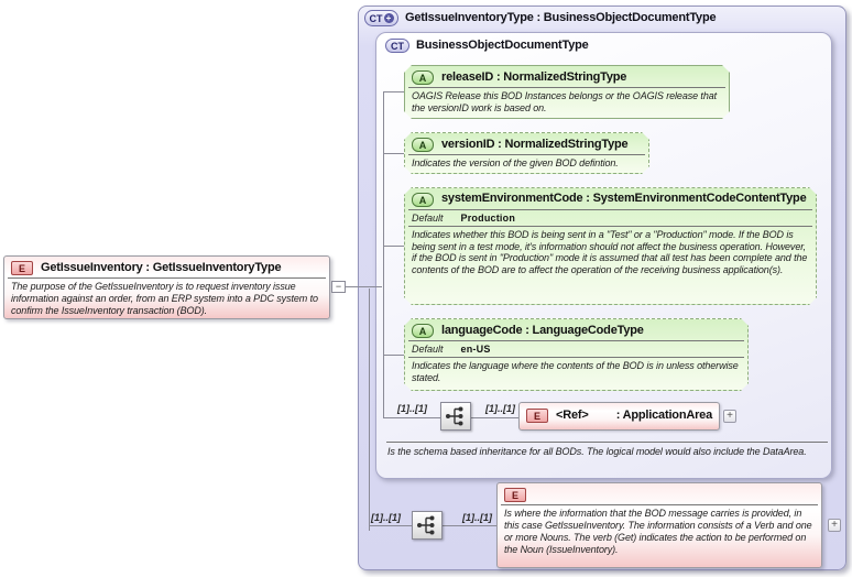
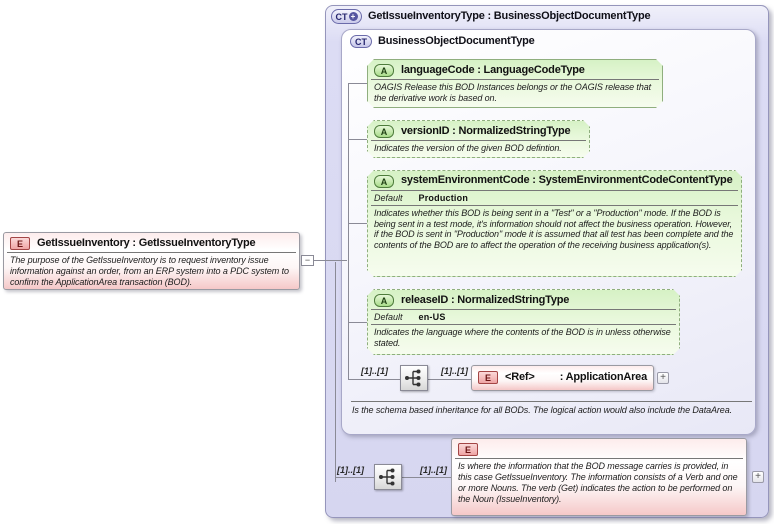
  E
  GetIssueInventory : GetIssueInventoryType
- The purpose of the GetIssueInventory is to request inventory issue information against an order, from an ERP system into a PDC system to confirm the IssueInventory transaction (BOD).
+ The purpose of the GetIssueInventory is to request inventory issue information against an order, from an ERP system into a PDC system to confirm the ApplicationArea transaction (BOD).
  −
  CT
  +
  GetIssueInventoryType : BusinessObjectDocumentType
  CT
  BusinessObjectDocumentType
  A
- releaseID : NormalizedStringType
+ languageCode : LanguageCodeType
- OAGIS Release this BOD Instances belongs or the OAGIS release that the versionID work is based on.
+ OAGIS Release this BOD Instances belongs or the OAGIS release that the derivative work is based on.
  A
  versionID : NormalizedStringType
  Indicates the version of the given BOD defintion.
  A
  systemEnvironmentCode : SystemEnvironmentCodeContentType
  Default
  Production
  Indicates whether this BOD is being sent in a "Test" or a "Production" mode. If the BOD is being sent in a test mode, it's information should not affect the business operation. However, if the BOD is sent in "Production" mode it is assumed that all test has been complete and the contents of the BOD are to affect the operation of the receiving business application(s).
  A
- languageCode : LanguageCodeType
+ releaseID : NormalizedStringType
  Default
  en-US
  Indicates the language where the contents of the BOD is in unless otherwise stated.
  [1]..[1]
  [1]..[1]
  E
  <Ref>
  : ApplicationArea
  +
- Is the schema based inheritance for all BODs. The logical model would also include the DataArea.
+ Is the schema based inheritance for all BODs. The logical action would also include the DataArea.
  [1]..[1]
  [1]..[1]
  E
  Is where the information that the BOD message carries is provided, in this case GetIssueInventory. The information consists of a Verb and one or more Nouns. The verb (Get) indicates the action to be performed on the Noun (IssueInventory).
  +
